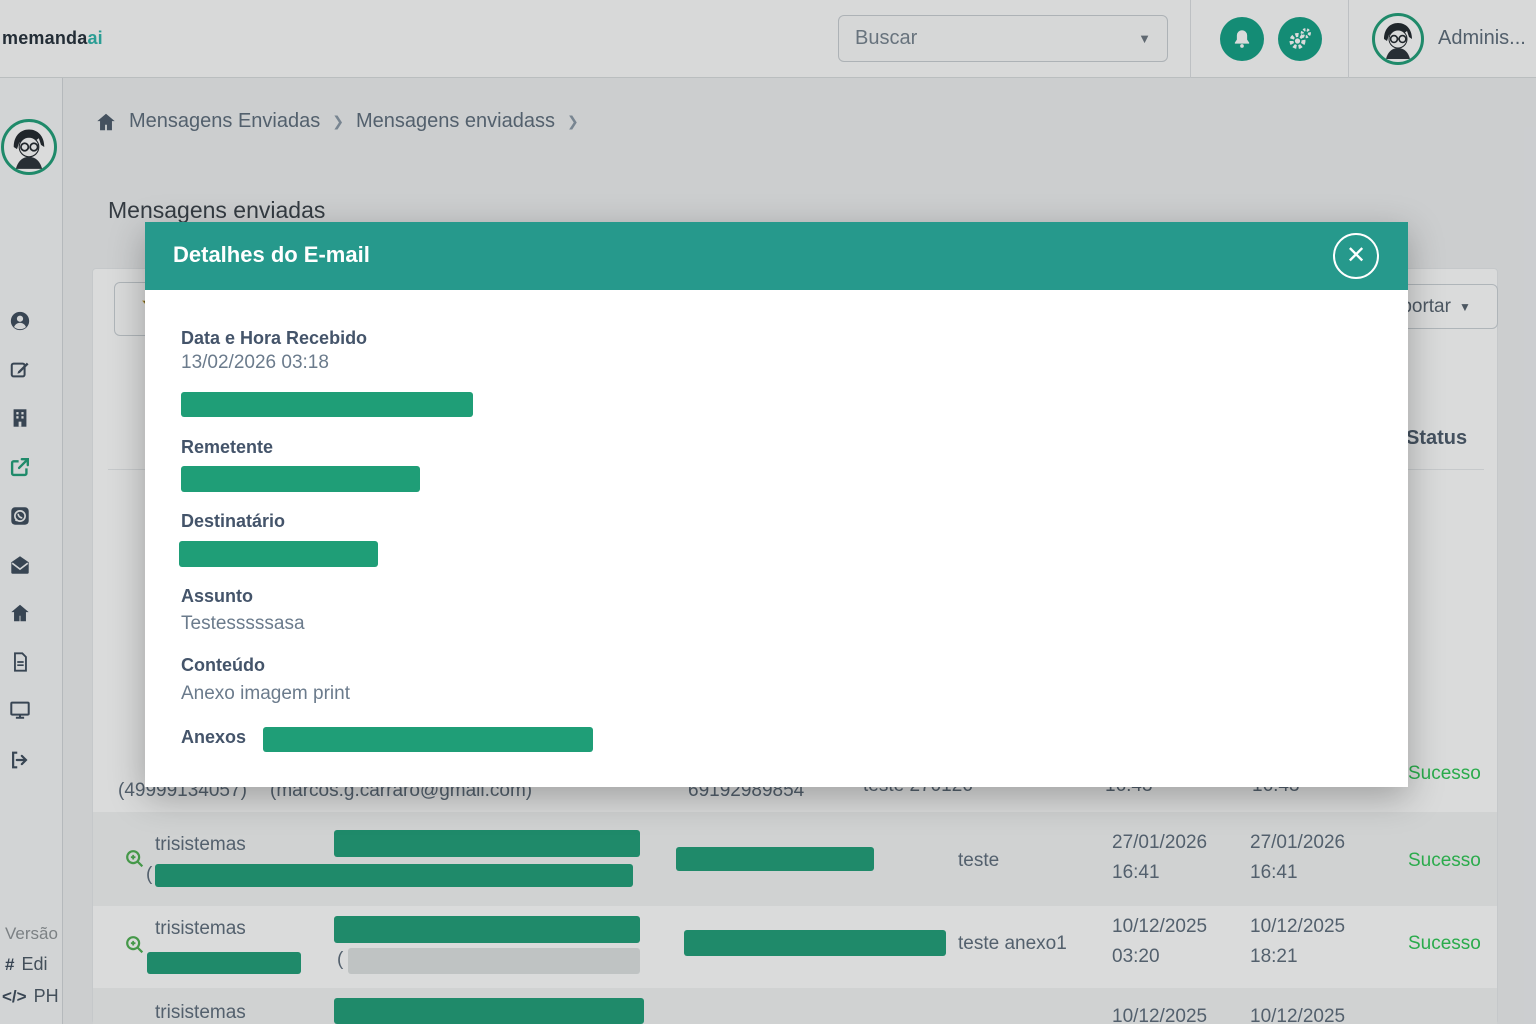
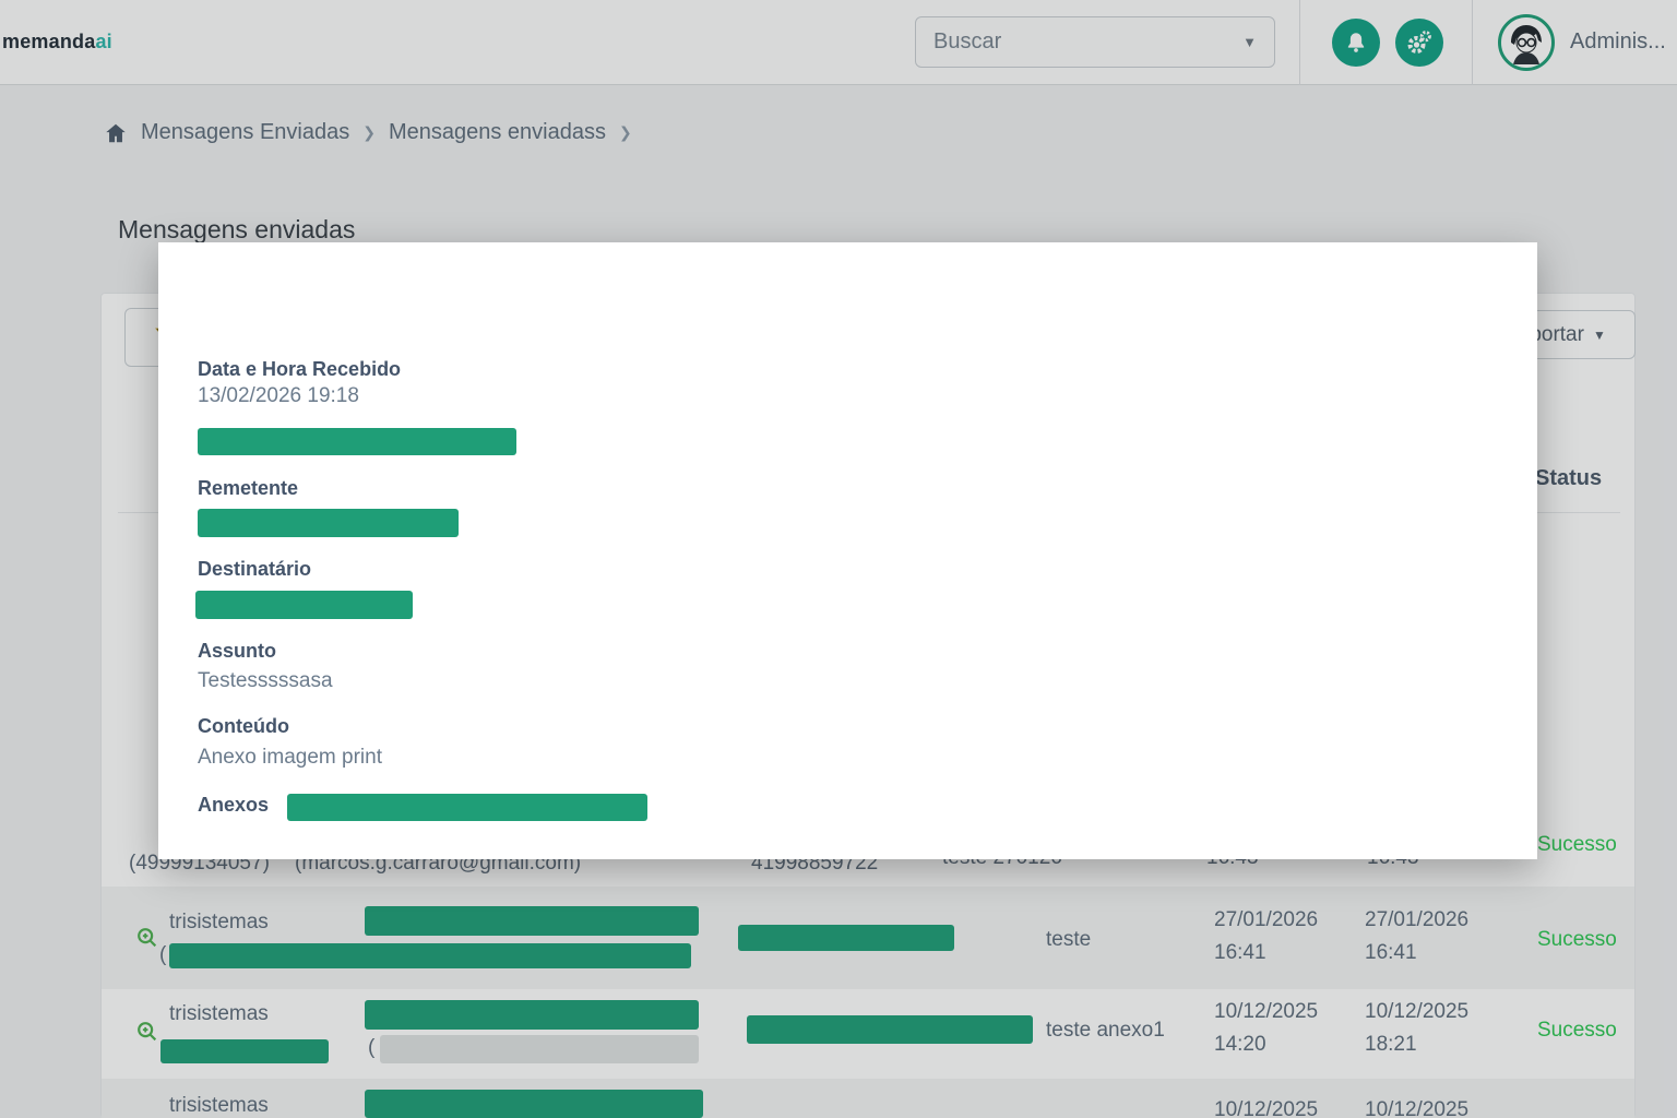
  memandaai
  Buscar
  ▼
  Adminis...
- Versão
- # Edi
- </> PH
  Mensagens Enviadas
  ❯
  Mensagens enviadass
  ❯
  Mensagens enviadas
  ▼
  Status
  (49999134057)
  (marcos.g.carraro@gmail.com)
- 69192989854
+ 41998859722
  Sucesso
  trisistemas
  (
  teste
  27/01/2026
  16:41
  27/01/2026
  16:41
  Sucesso
  trisistemas
  (
  teste anexo1
  10/12/2025
- 03:20
+ 14:20
  10/12/2025
  18:21
  Sucesso
  trisistemas
  10/12/2025
  10/12/2025
- Detalhes do E-mail
- ✕
  Data e Hora Recebido
- 13/02/2026 03:18
+ 13/02/2026 19:18
  Remetente
  Destinatário
  Assunto
  Testesssssasa
  Conteúdo
  Anexo imagem print
  Anexos
